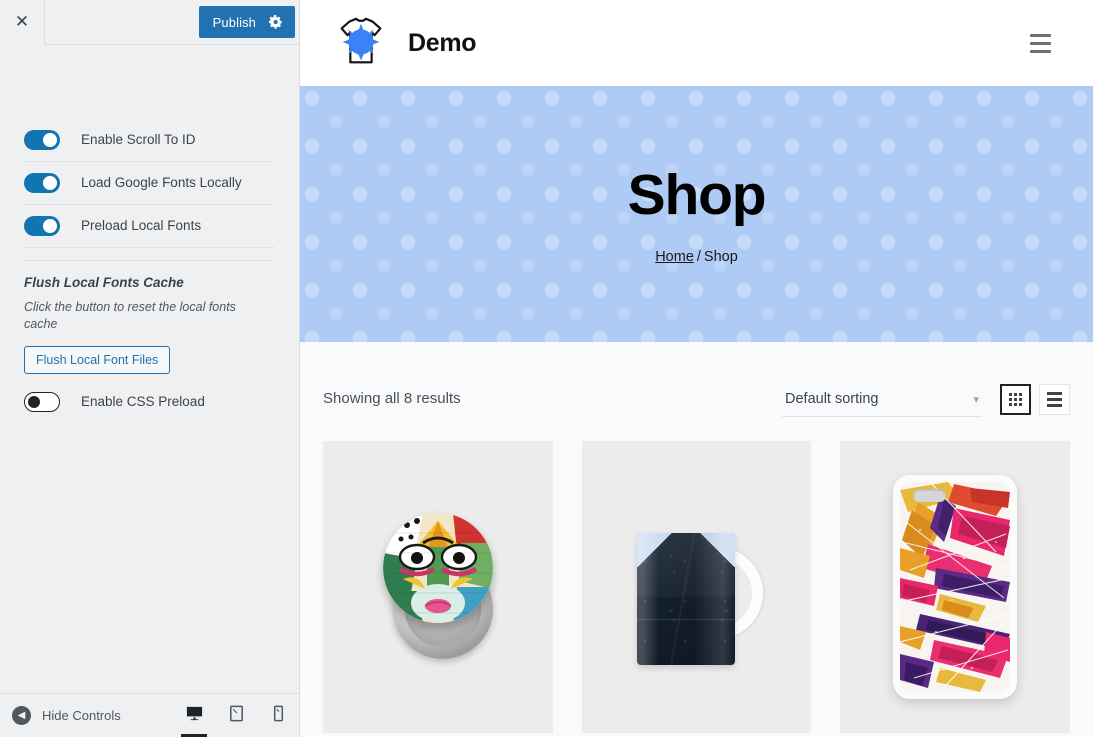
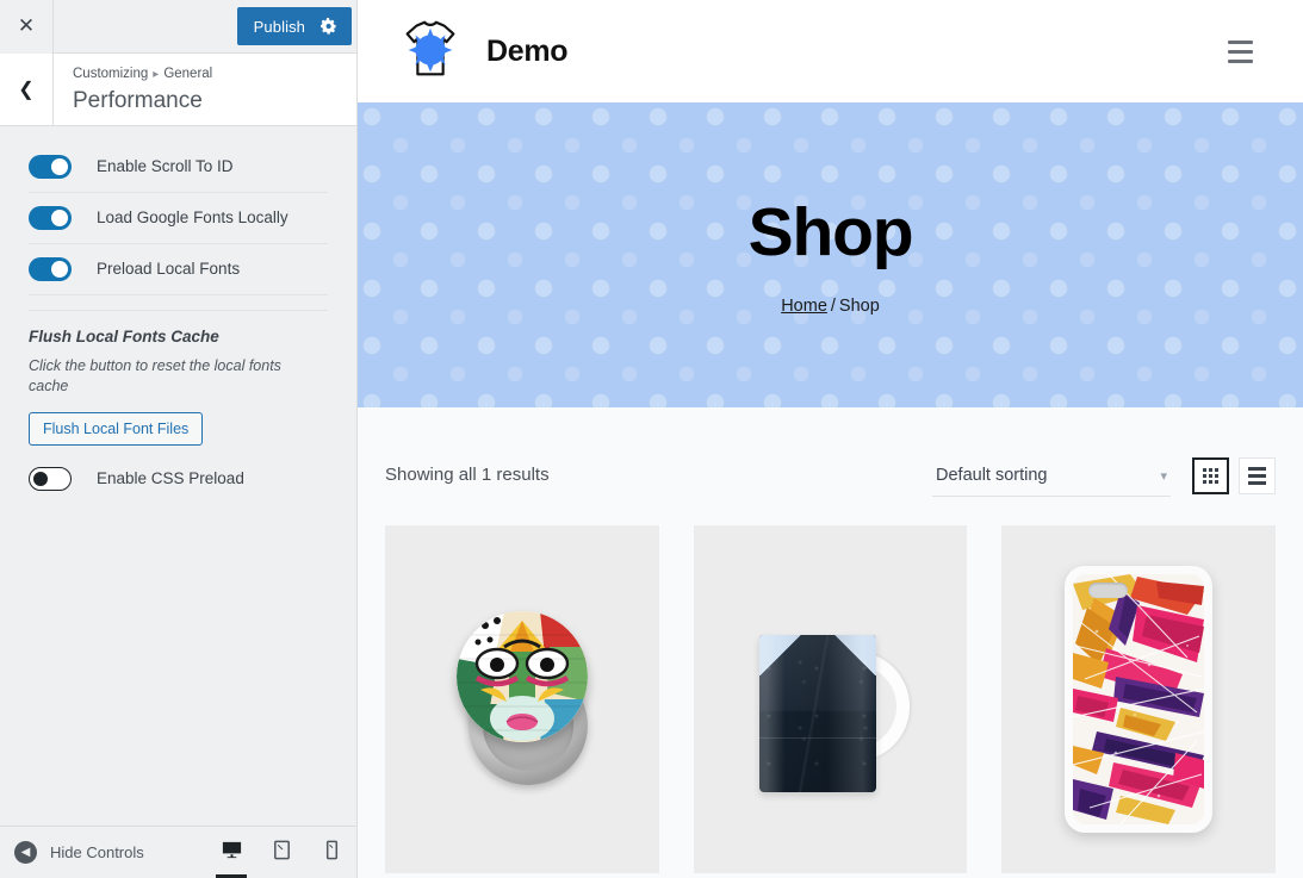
  ✕
  Publish
+ ❮
+ Customizing ▸ General
+ Performance
  Enable Scroll To ID
  Load Google Fonts Locally
  Preload Local Fonts
  Flush Local Fonts Cache
  Click the button to reset the local fonts cache
  Flush Local Font Files
  Enable CSS Preload
  ◀
  Hide Controls
  Demo
  Shop
  Home / Shop
- Showing all 8 results
+ Showing all 1 results
  Default sorting
  ▾
